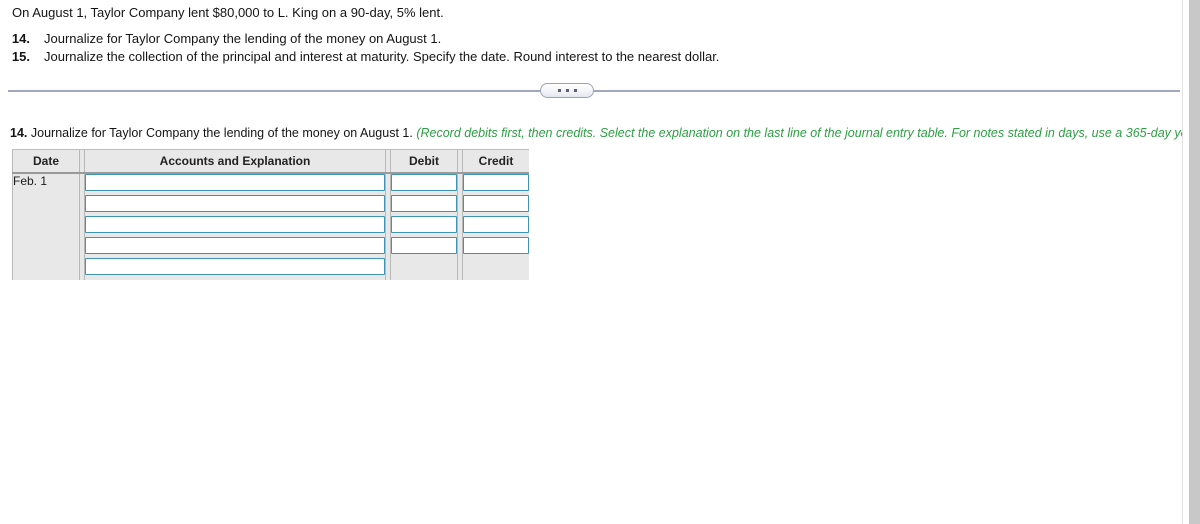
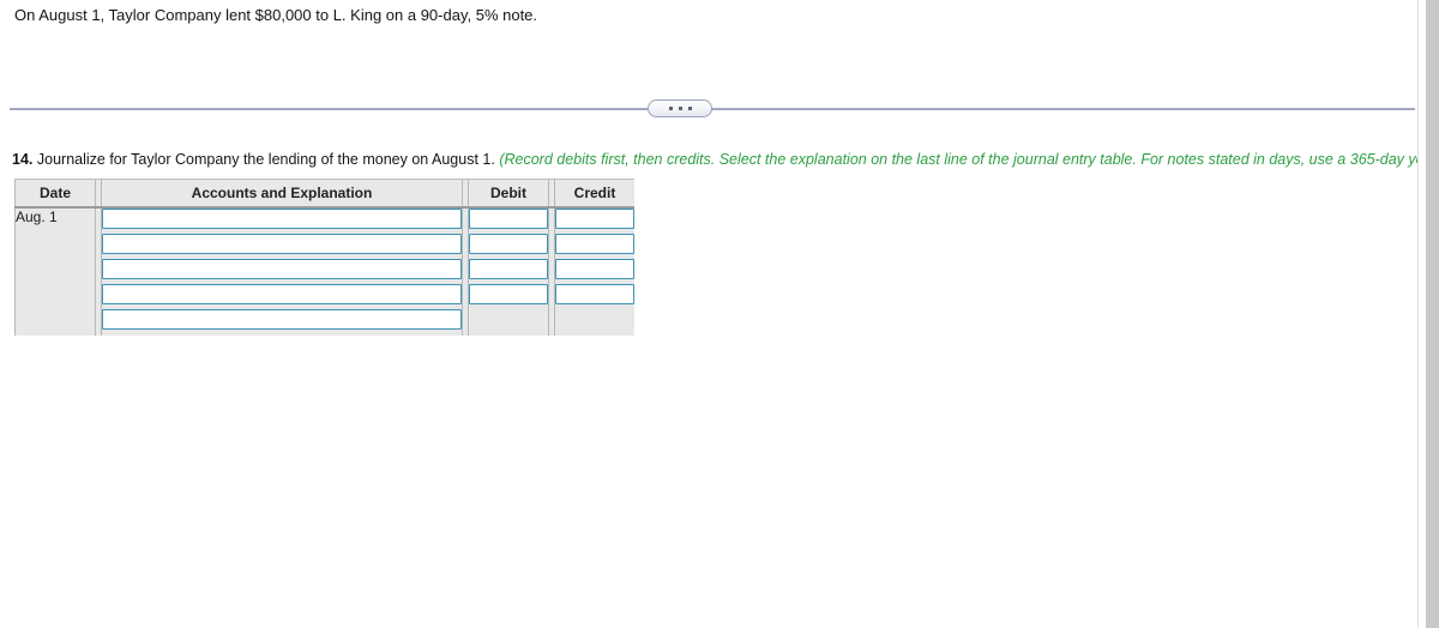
- On August 1, Taylor Company lent $80,000 to L. King on a 90-day, 5% lent.
+ On August 1, Taylor Company lent $80,000 to L. King on a 90-day, 5% note.
- 14.
- Journalize for Taylor Company the lending of the money on August 1.
- 15.
- Journalize the collection of the principal and interest at maturity. Specify the date. Round interest to the nearest dollar.
  14. Journalize for Taylor Company the lending of the money on August 1. (Record debits first, then credits. Select the explanation on the last line of the journal entry table. For notes stated in days, use a 365-day y
  Date		Accounts and Explanation		Debit		Credit
- Feb. 1
+ Aug. 1
